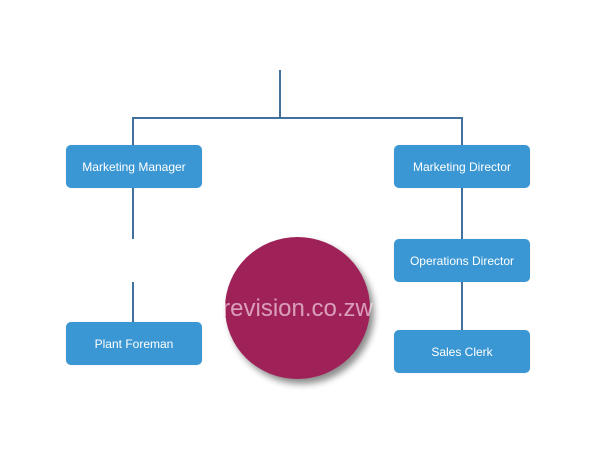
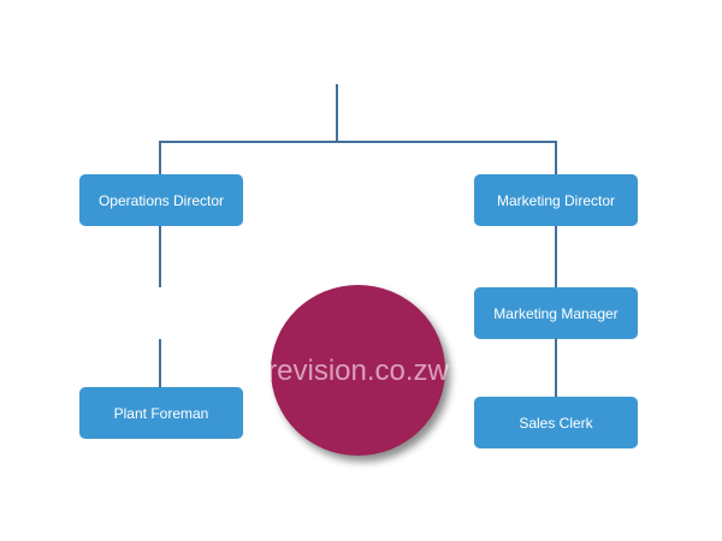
- Marketing Manager
+ Operations Director
  Marketing Director
- Operations Director
+ Marketing Manager
  Plant Foreman
  Sales Clerk
  revision.co.zw
